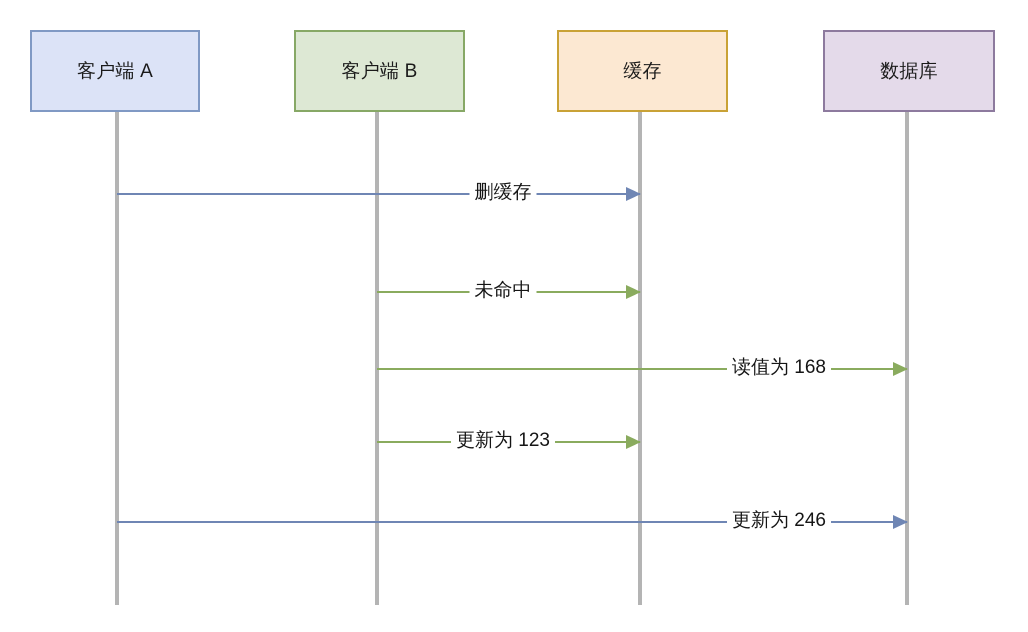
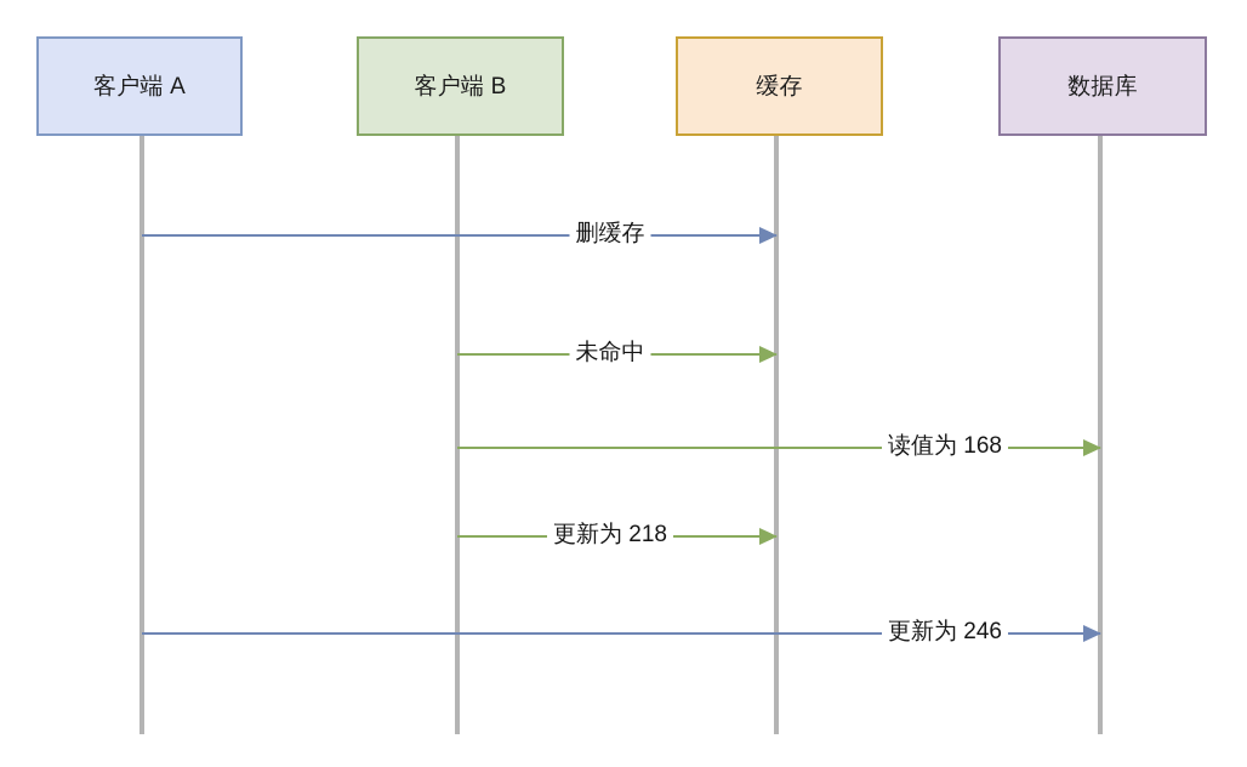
  客户端 A
  客户端 B
  缓存
  数据库
  删缓存
  未命中
  读值为 168
- 更新为 123
+ 更新为 218
  更新为 246
